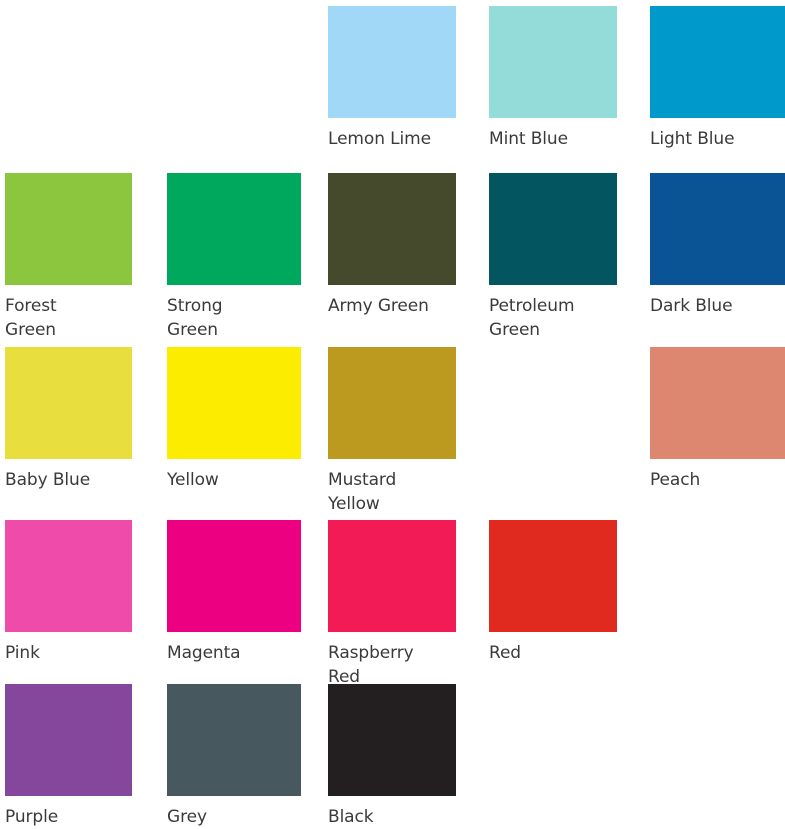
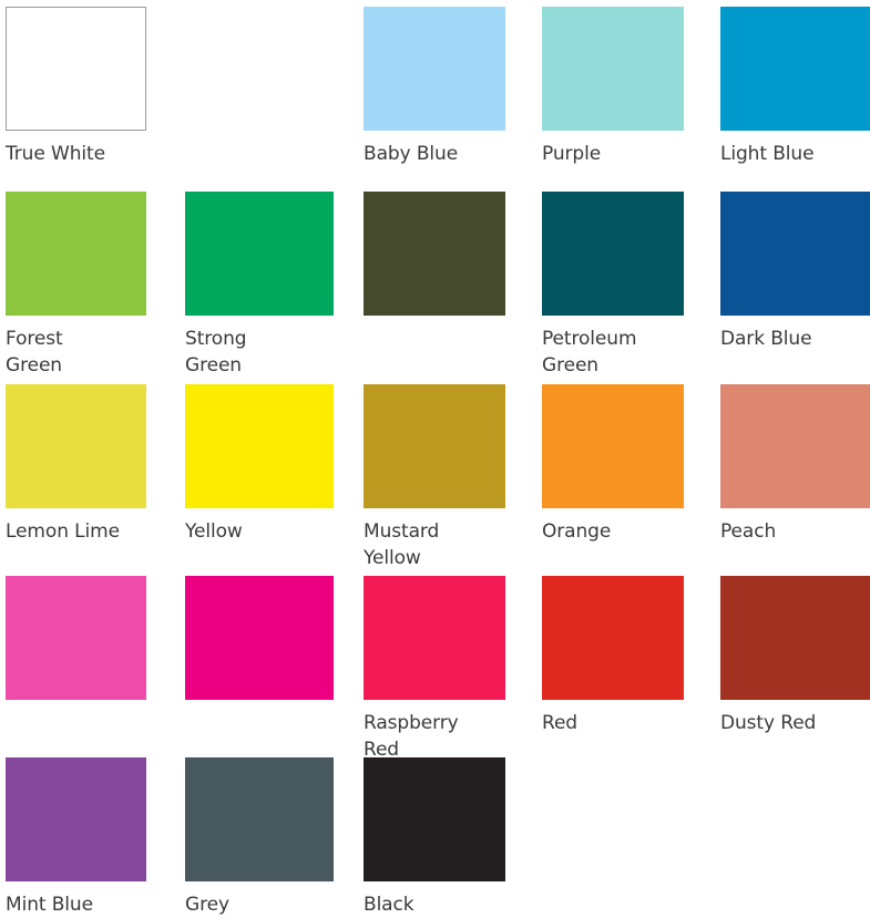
+ True White
- Lemon Lime
+ Baby Blue
- Mint Blue
+ Purple
  Light Blue
  Forest
  Green
  Strong
  Green
- Army Green
  Petroleum
  Green
  Dark Blue
- Baby Blue
+ Lemon Lime
  Yellow
  Mustard
  Yellow
+ Orange
  Peach
- Pink
- Magenta
  Raspberry
  Red
  Red
+ Dusty Red
- Purple
+ Mint Blue
  Grey
  Black
